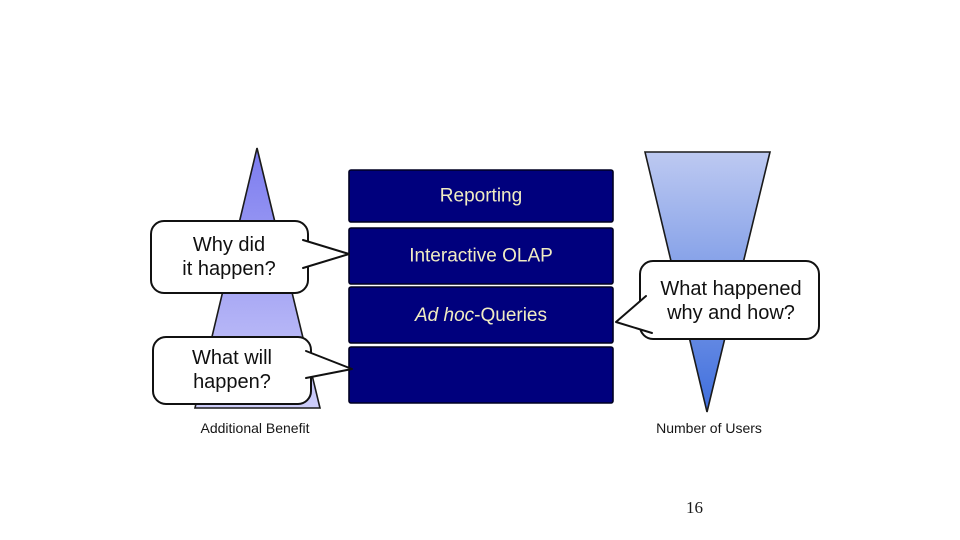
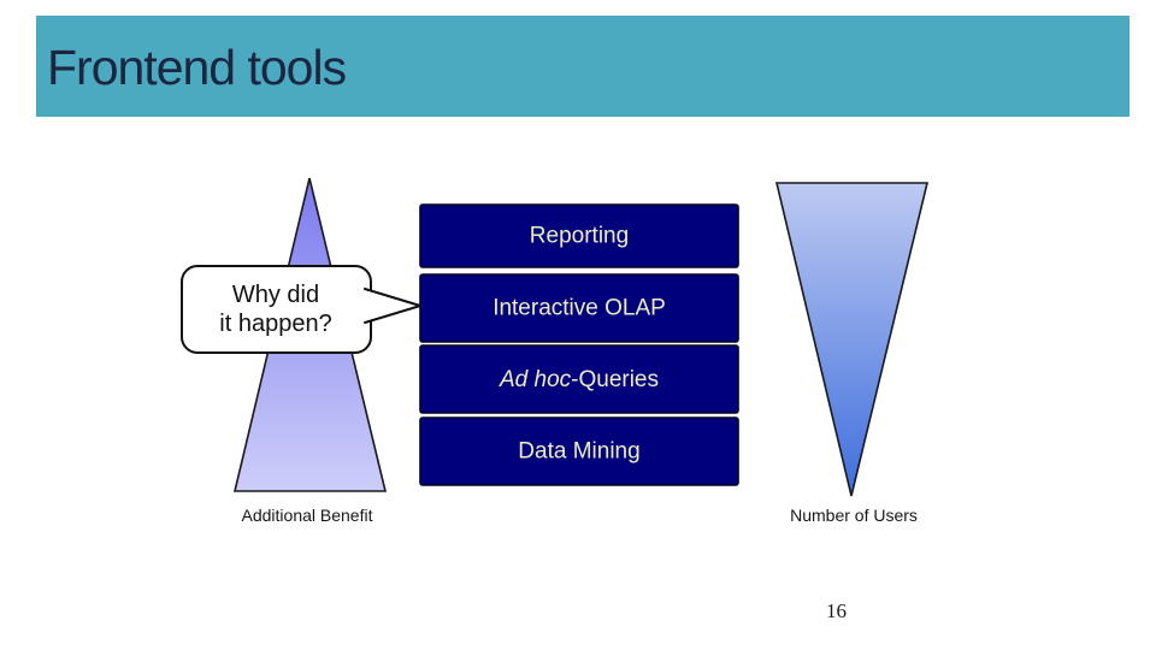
+ Frontend tools
  Reporting
  Interactive OLAP
  Ad hoc-Queries
+ Data Mining
  Why did
  it happen?
- What happened
- why and how?
- What will
- happen?
  Additional Benefit
  Number of Users
  16
